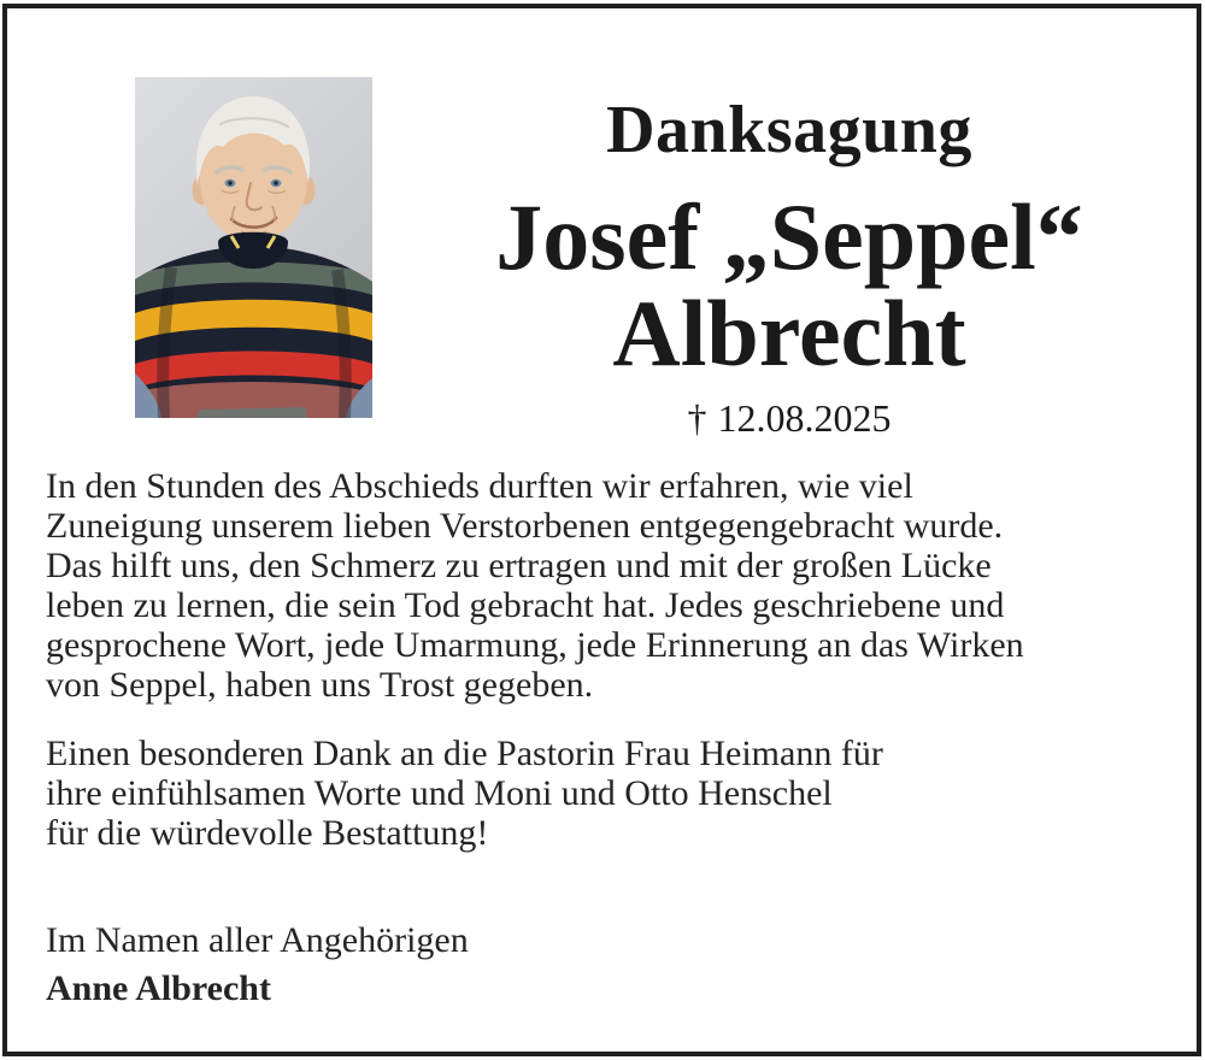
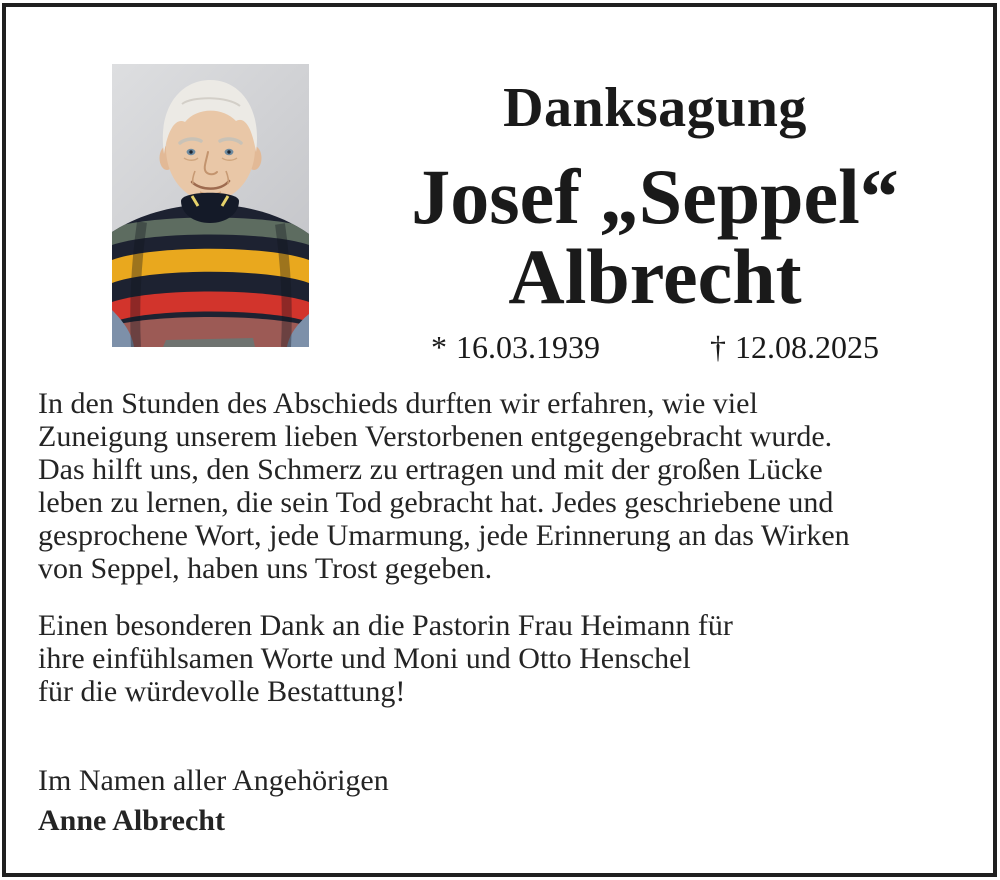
  Danksagung
  Josef „Seppel“
  Albrecht
+ * 16.03.1939
  † 12.08.2025
  In den Stunden des Abschieds durften wir erfahren, wie viel
  Zuneigung unserem lieben Verstorbenen entgegengebracht wurde.
  Das hilft uns, den Schmerz zu ertragen und mit der großen Lücke
  leben zu lernen, die sein Tod gebracht hat. Jedes geschriebene und
  gesprochene Wort, jede Umarmung, jede Erinnerung an das Wirken
  von Seppel, haben uns Trost gegeben.
  Einen besonderen Dank an die Pastorin Frau Heimann für
  ihre einfühlsamen Worte und Moni und Otto Henschel
  für die würdevolle Bestattung!
  Im Namen aller Angehörigen
  Anne Albrecht
